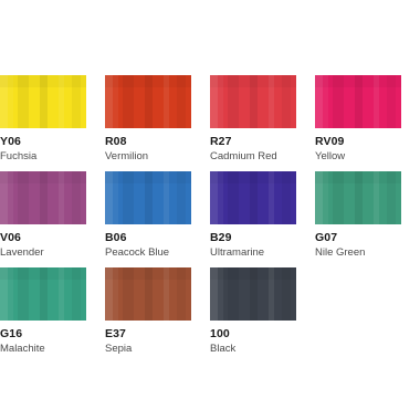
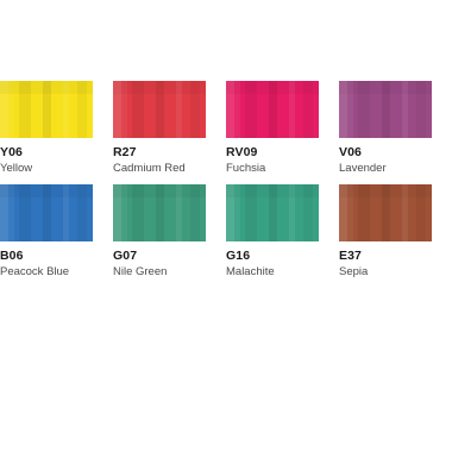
  Y06
- Fuchsia
+ Yellow
- R08
- Vermilion
  R27
  Cadmium Red
  RV09
- Yellow
+ Fuchsia
  V06
  Lavender
  B06
  Peacock Blue
- B29
- Ultramarine
  G07
  Nile Green
  G16
  Malachite
  E37
  Sepia
- 100
- Black
